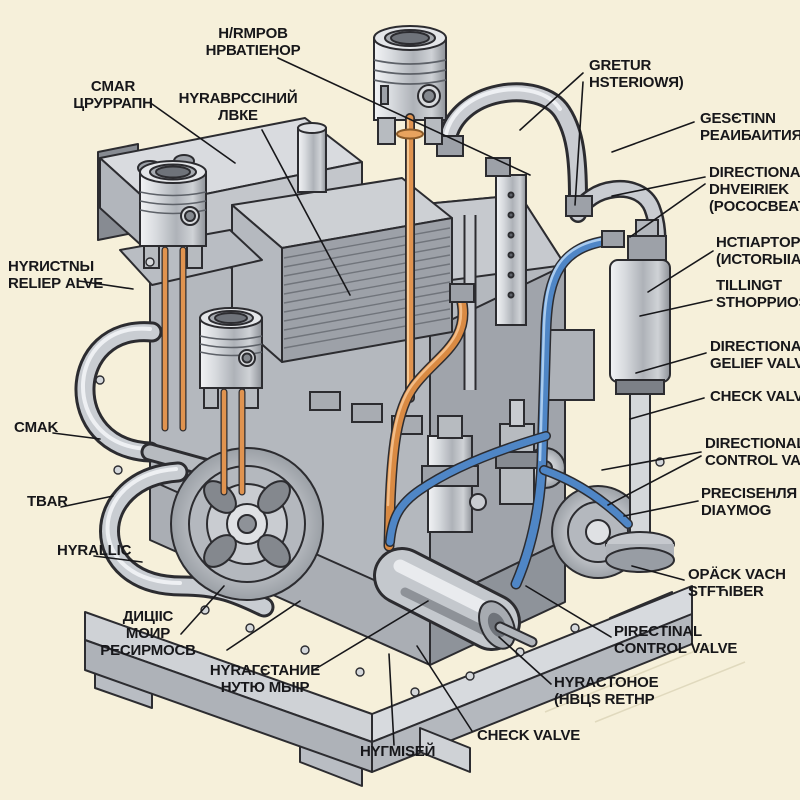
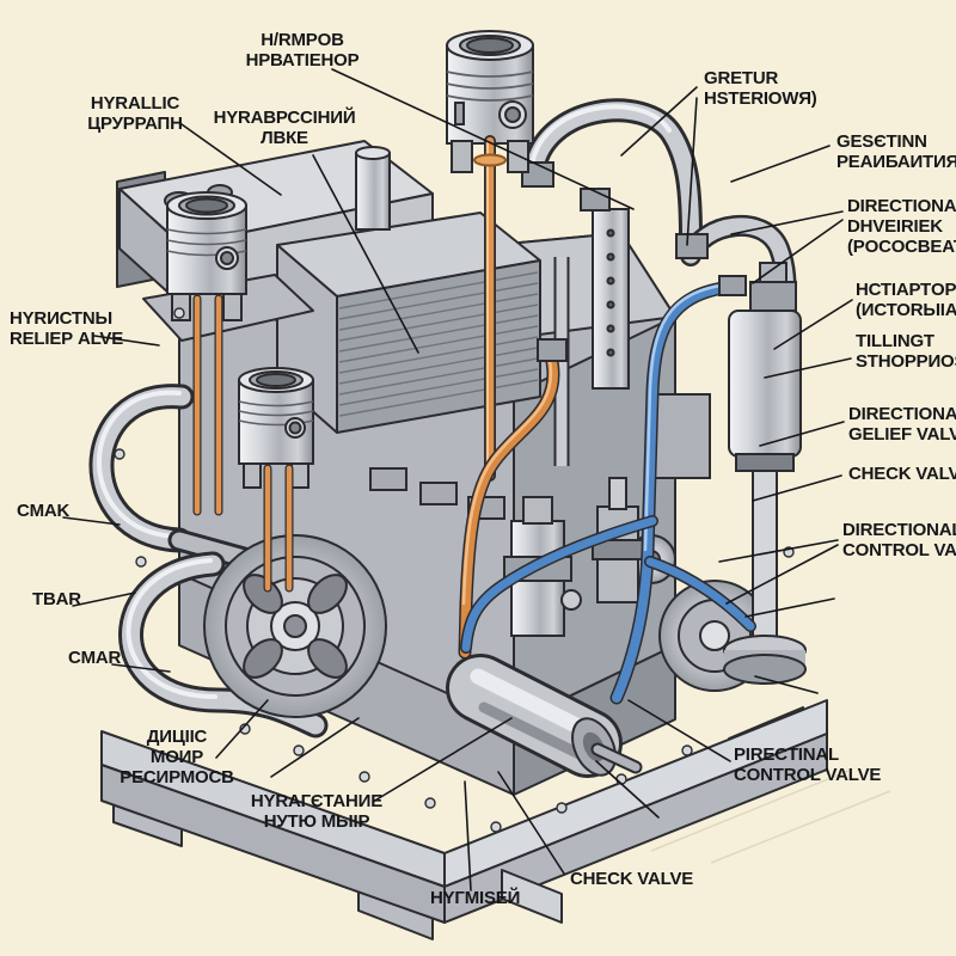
  H/RMPOB
  НРВАТIЕНОР
- CMAR
+ HYRALLIC
  ЦРУРРАПН
  HYRАВРСCІНИЙ
  ЛВКЕ
  GRETUR
  НSTERIOWЯ)
  GEЅЄTINN
  РЕАИБАИТИЯ
  DIRECTIONA
  DHVEIRIEK
  (POCOCBEA
  НСТIАРТOP
  (ИСТОRЫIА
  TILLINGT
  STHOPPИO
  DIRECTIONA
  GELIEF VALV
  CHECK VALV
  DIRECTIONA
  CONTROL VA
- PRECISEHЛЯ
- DIАYMOG
- OPÄCK VACH
- ЅТFЋIBER
  PIRECTINAL
  CONTROL VALVE
- HYRACTOHOE
- (НВЦЅ RETHР
  CHECK VALVE
  HYГMISEЙ
  HYRAГЄТАНИЕ
  НУТЮ МЫIР
  ДИЦIIC
  МОИР
  РЕСИРМОСВ
  НYRИСТNЫ
  RELIEΡ ALVE
  CMAK
  TBAR
- HYRALLIC
+ CMAR
